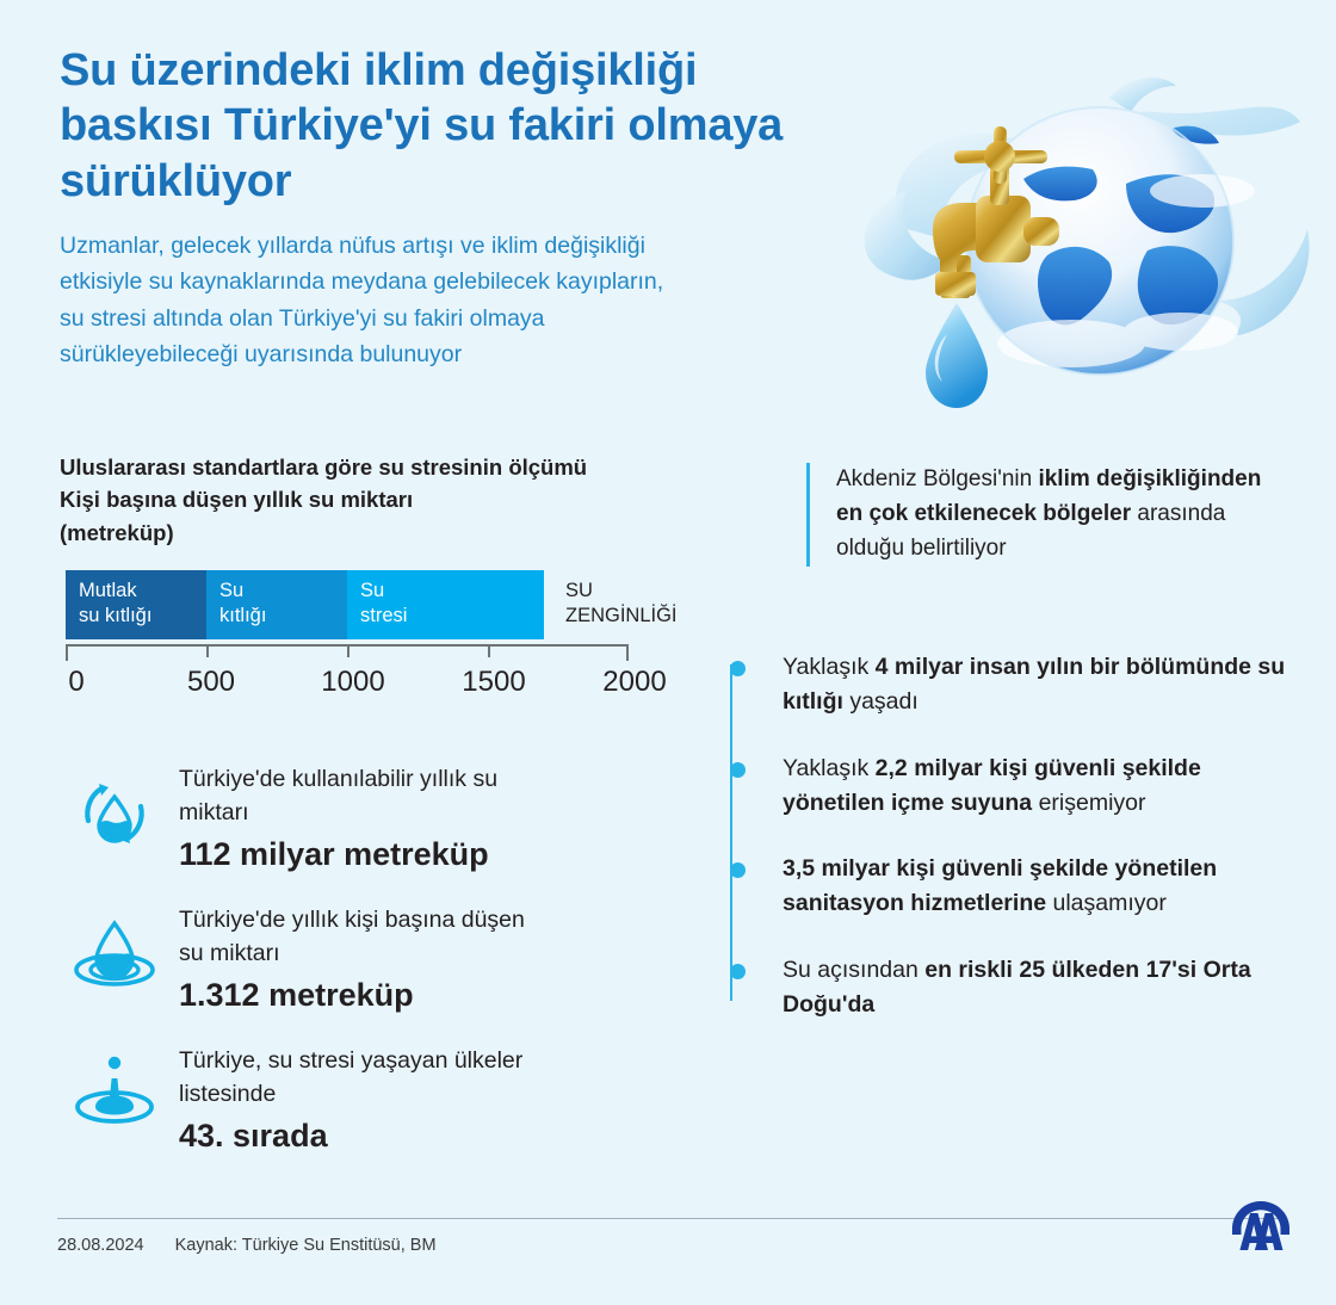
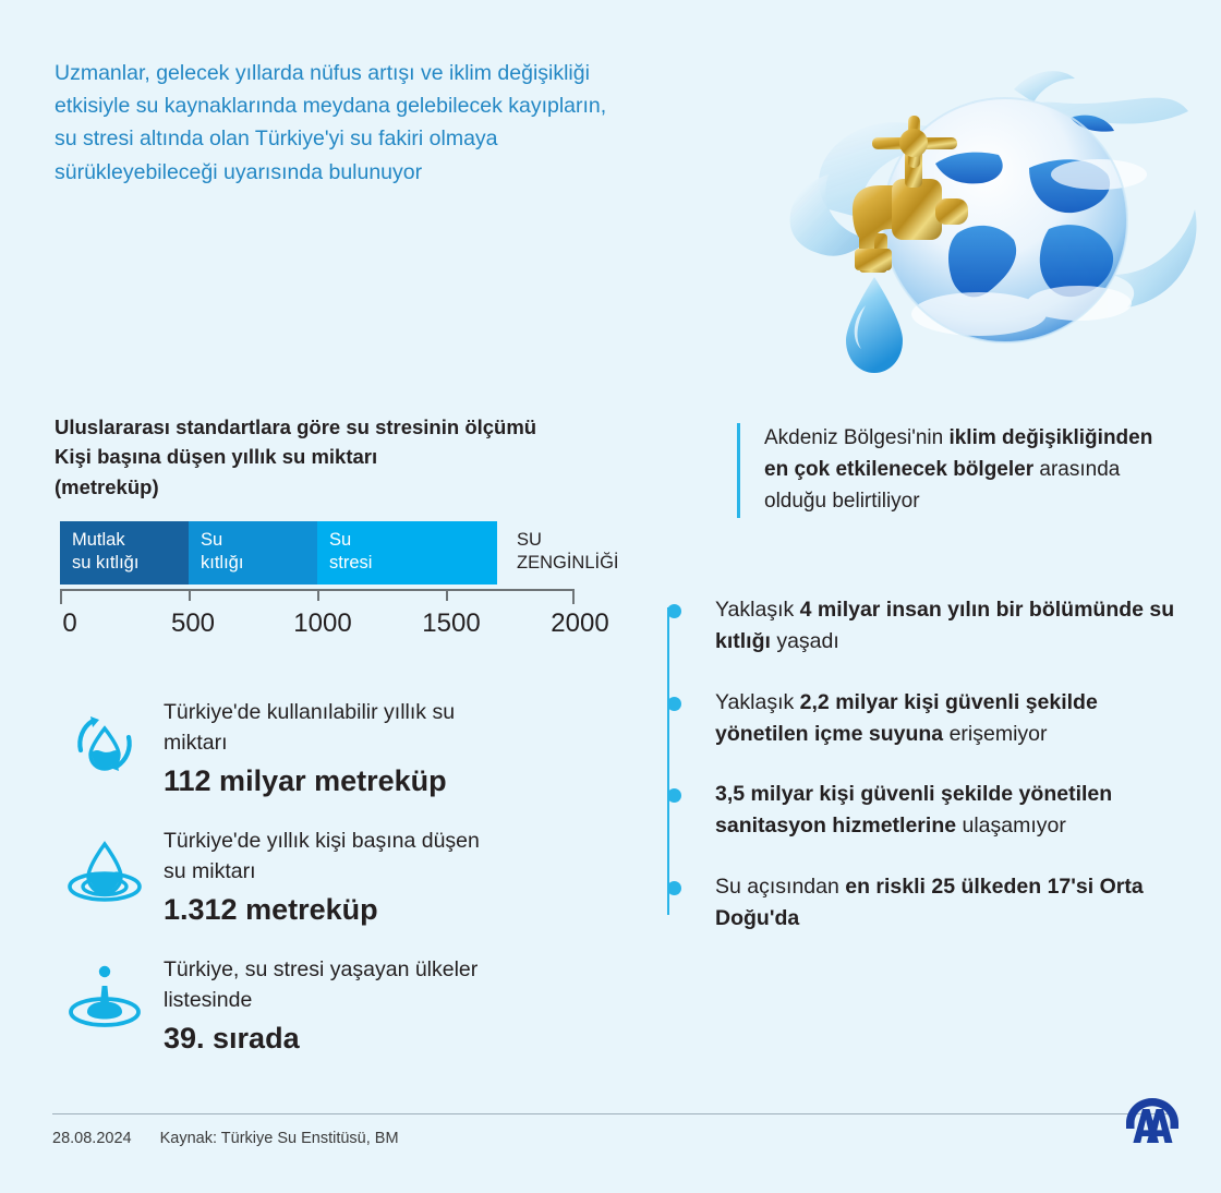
- Su üzerindeki iklim değişikliği
- baskısı Türkiye'yi su fakiri olmaya
- sürüklüyor
  Uzmanlar, gelecek yıllarda nüfus artışı ve iklim değişikliği
  etkisiyle su kaynaklarında meydana gelebilecek kayıpların,
  su stresi altında olan Türkiye'yi su fakiri olmaya
  sürükleyebileceği uyarısında bulunuyor
  Uluslararası standartlara göre su stresinin ölçümü
  Kişi başına düşen yıllık su miktarı
  (metreküp)
  Mutlak
  su kıtlığı
  Su
  kıtlığı
  Su
  stresi
  SU
  ZENGİNLİĞİ
  0
  500
  1000
  1500
  2000
  Akdeniz Bölgesi'nin iklim değişikliğinden en çok etkilenecek bölgeler arasında olduğu belirtiliyor
  Türkiye'de kullanılabilir yıllık su
  miktarı
  112 milyar metreküp
  Türkiye'de yıllık kişi başına düşen
  su miktarı
  1.312 metreküp
  Türkiye, su stresi yaşayan ülkeler
  listesinde
- 43. sırada
+ 39. sırada
  Yaklaşık 4 milyar insan yılın bir bölümünde su kıtlığı yaşadı
  Yaklaşık 2,2 milyar kişi güvenli şekilde yönetilen içme suyuna erişemiyor
  3,5 milyar kişi güvenli şekilde yönetilen sanitasyon hizmetlerine ulaşamıyor
  Su açısından en riskli 25 ülkeden 17'si Orta Doğu'da
  28.08.2024 Kaynak: Türkiye Su Enstitüsü, BM
